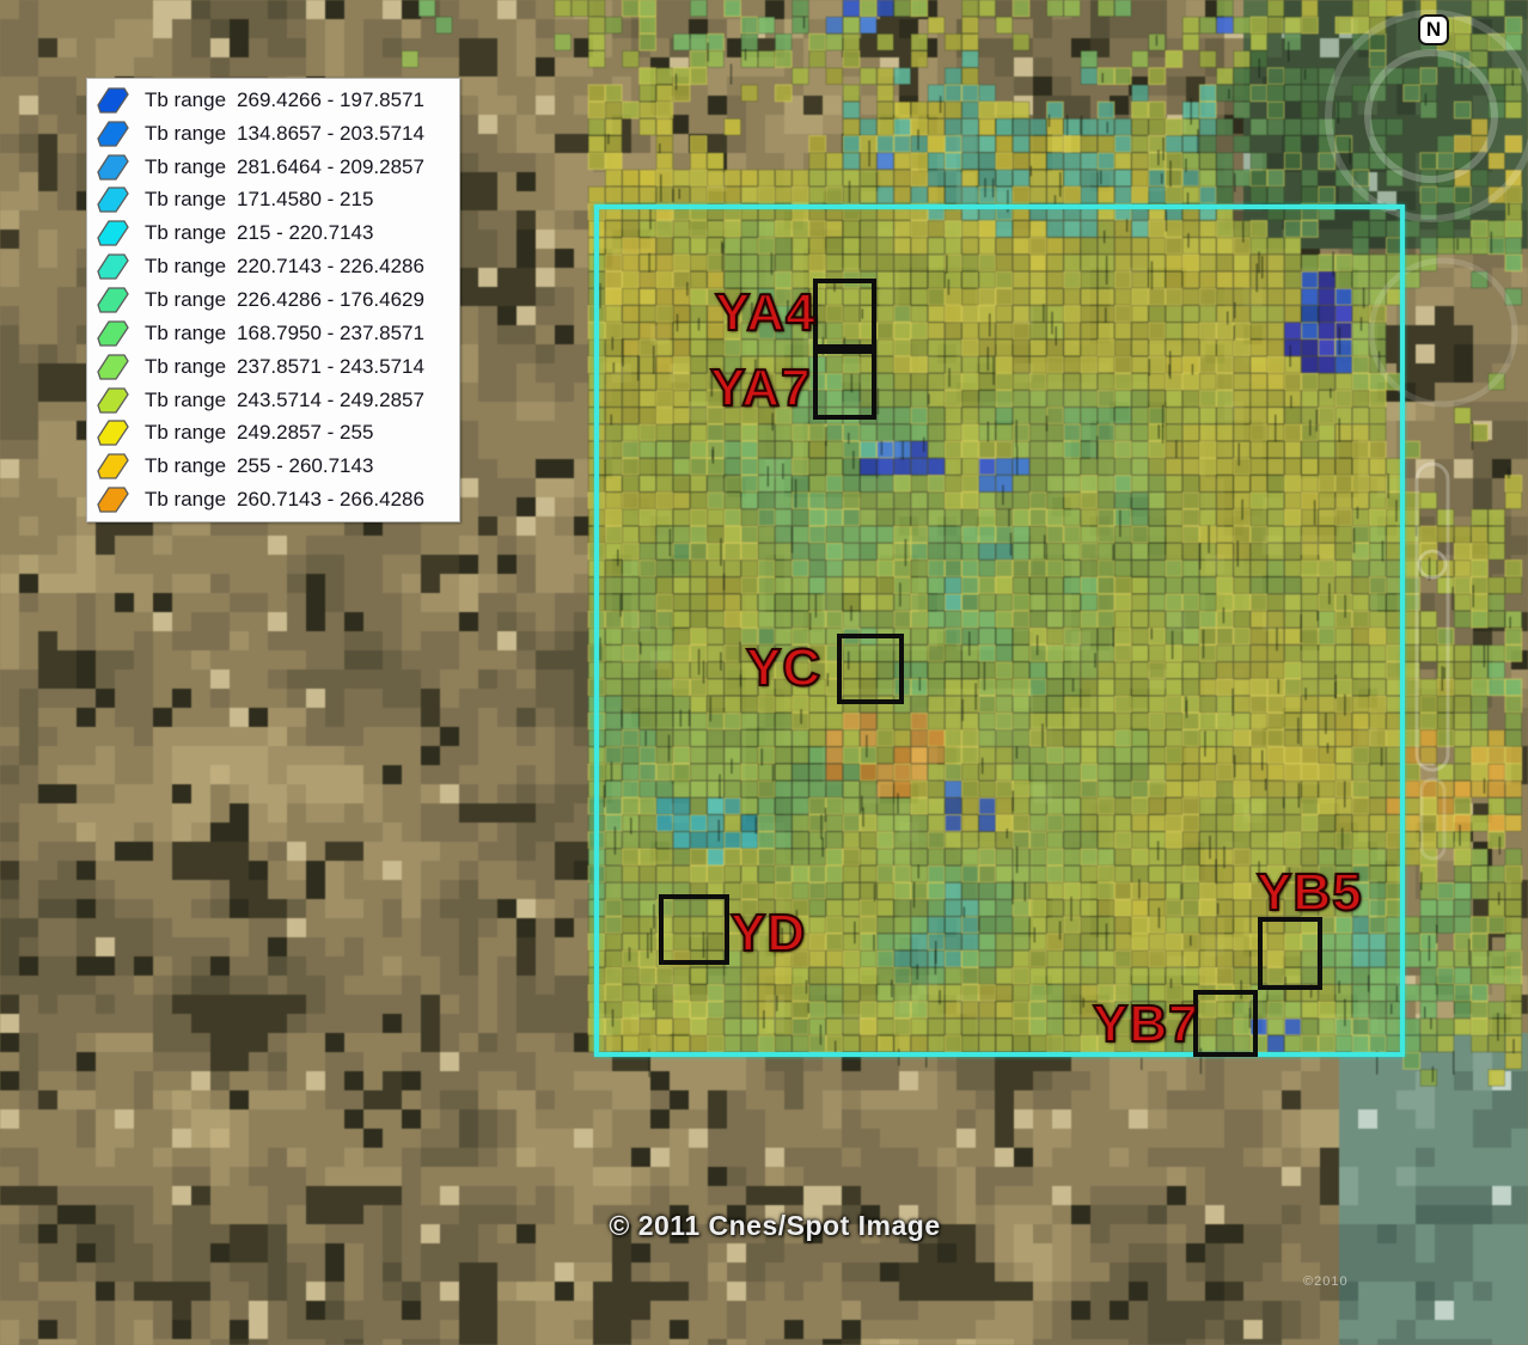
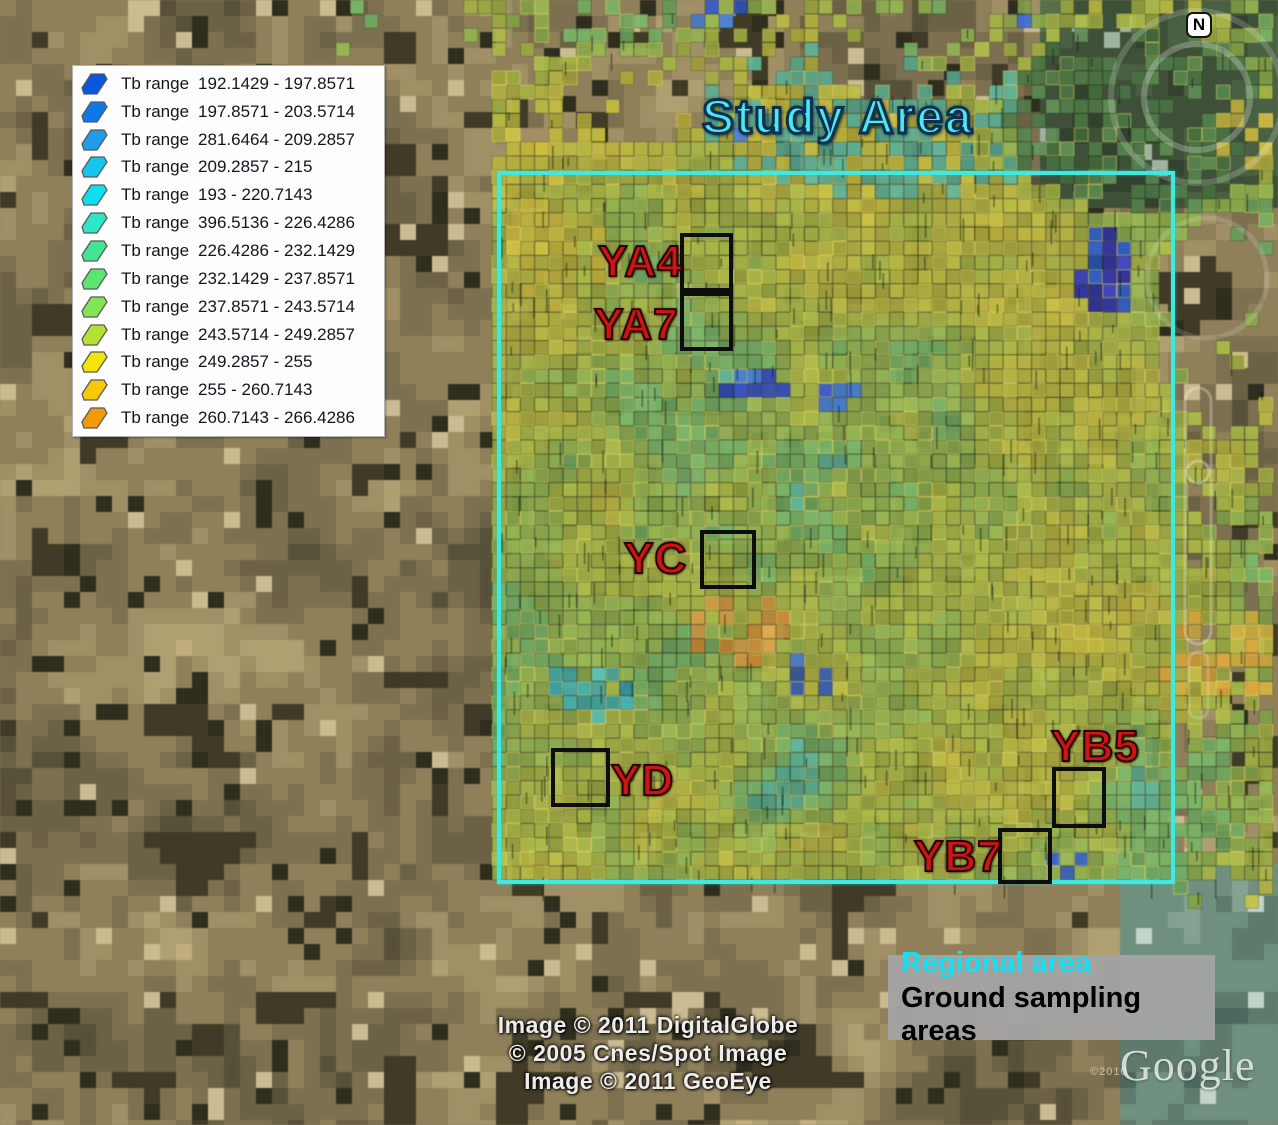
  YA4
  YA7
  YC
  YD
  YB5
  YB7
+ Study Area
  Tb range
- 269.4266 - 197.8571
+ 192.1429 - 197.8571
  Tb range
- 134.8657 - 203.5714
+ 197.8571 - 203.5714
  Tb range
  281.6464 - 209.2857
  Tb range
- 171.4580 - 215
+ 209.2857 - 215
  Tb range
- 215 - 220.7143
+ 193 - 220.7143
  Tb range
- 220.7143 - 226.4286
+ 396.5136 - 226.4286
  Tb range
- 226.4286 - 176.4629
+ 226.4286 - 232.1429
  Tb range
- 168.7950 - 237.8571
+ 232.1429 - 237.8571
  Tb range
  237.8571 - 243.5714
  Tb range
  243.5714 - 249.2857
  Tb range
  249.2857 - 255
  Tb range
  255 - 260.7143
  Tb range
  260.7143 - 266.4286
  N
+ Image © 2011 DigitalGlobe
- © 2011 Cnes/Spot Image
+ © 2005 Cnes/Spot Image
+ Image © 2011 GeoEye
+ Regional area
+ Ground sampling areas
+ Google
  ©2010
